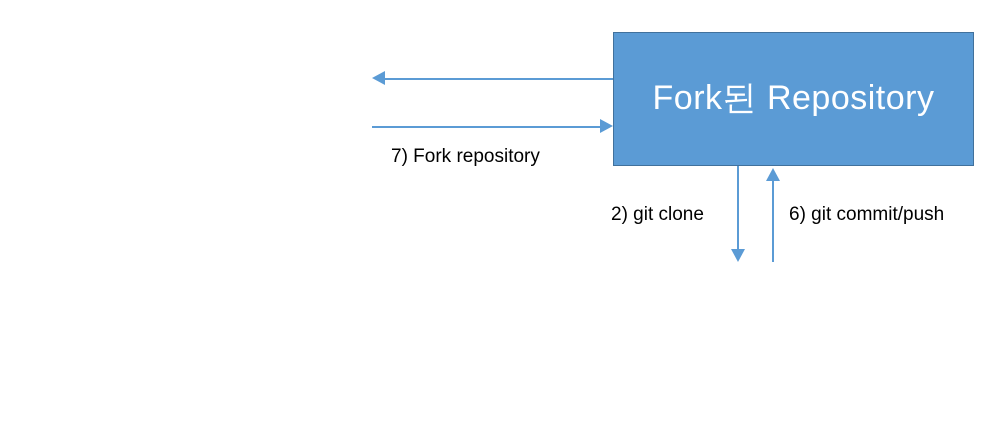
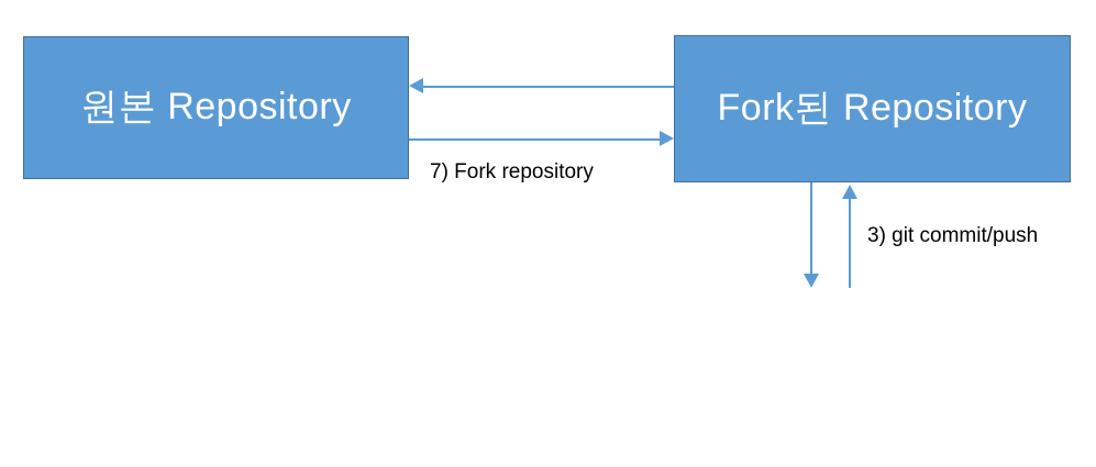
+ 원본 Repository
  Fork된 Repository
  7) Fork repository
- 2) git clone
- 6) git commit/push
+ 3) git commit/push
